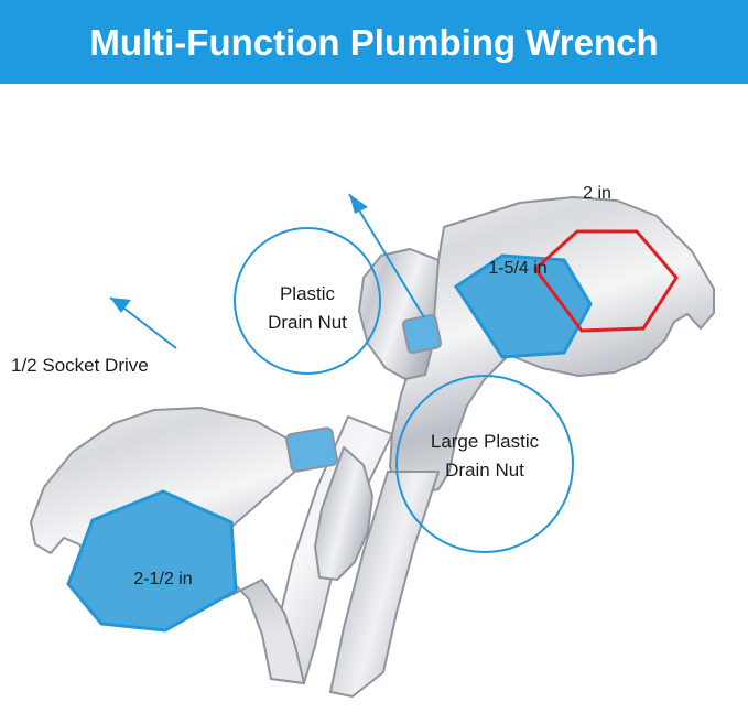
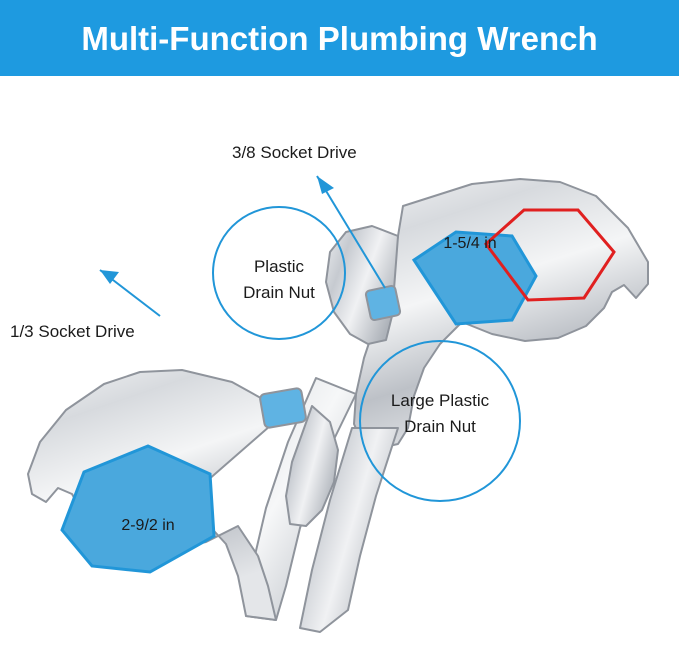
  Multi-Function Plumbing Wrench
+ 3/8 Socket Drive
  Plastic
  Drain Nut
- 1/2 Socket Drive
+ 1/3 Socket Drive
  Large Plastic
  Drain Nut
- 2 in
  1-5/4 in
- 2-1/2 in
+ 2-9/2 in
